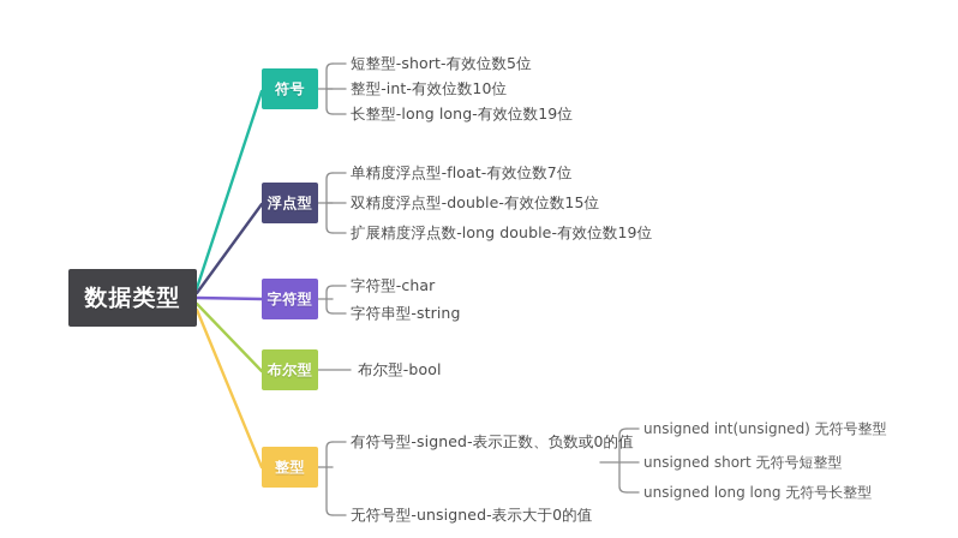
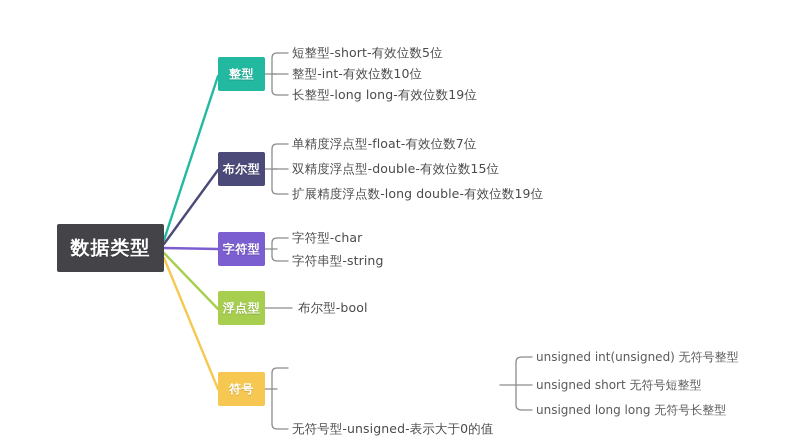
  数据类型
- 符号
+ 整型
- 浮点型
+ 布尔型
  字符型
- 布尔型
+ 浮点型
- 整型
+ 符号
  短整型-short-有效位数5位
  整型-int-有效位数10位
  长整型-long long-有效位数19位
  单精度浮点型-float-有效位数7位
  双精度浮点型-double-有效位数15位
  扩展精度浮点数-long double-有效位数19位
  字符型-char
  字符串型-string
  布尔型-bool
- 有符号型-signed-表示正数、负数或0的值
  无符号型-unsigned-表示大于0的值
  unsigned int(unsigned) 无符号整型
  unsigned short 无符号短整型
  unsigned long long 无符号长整型
